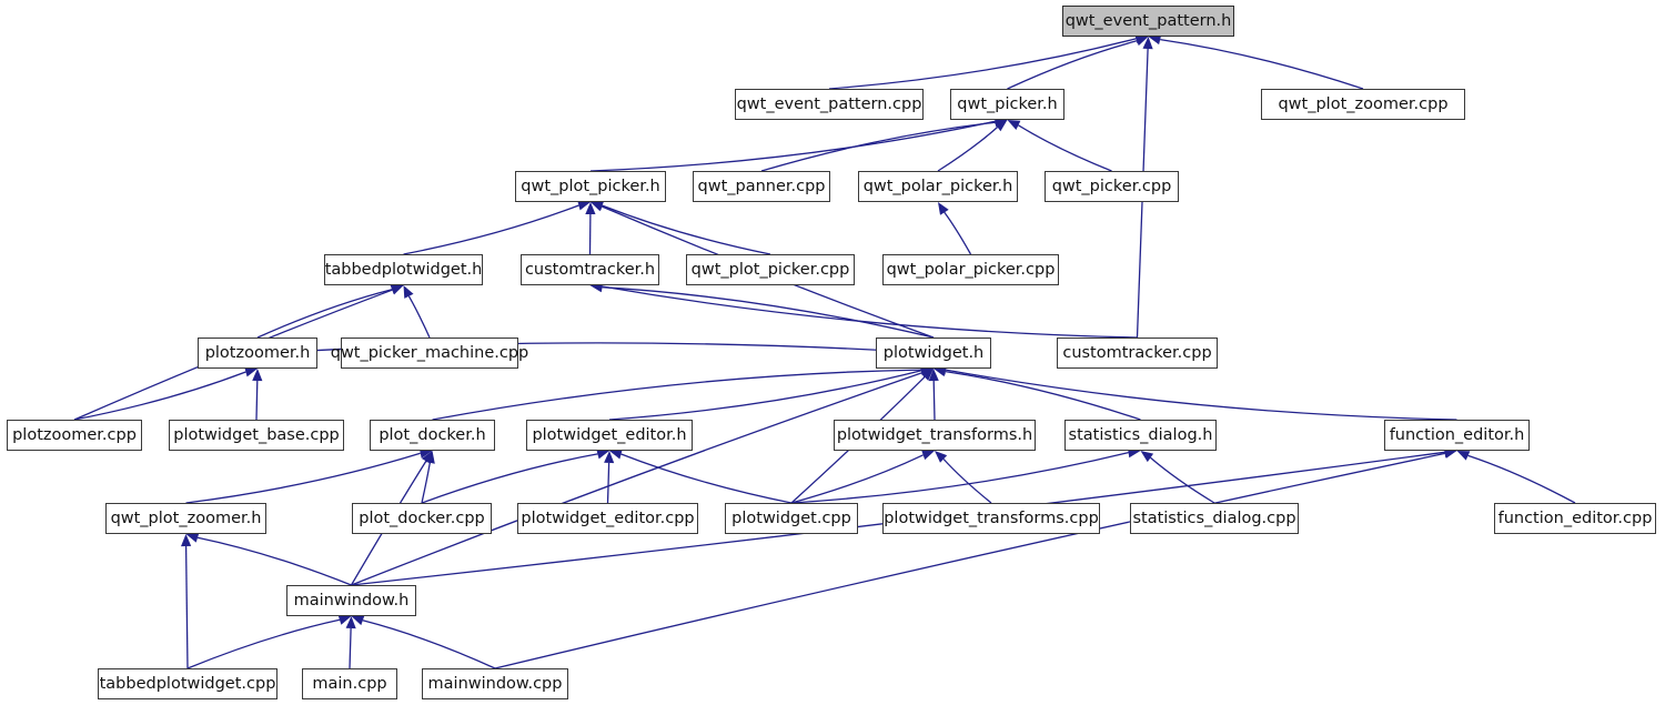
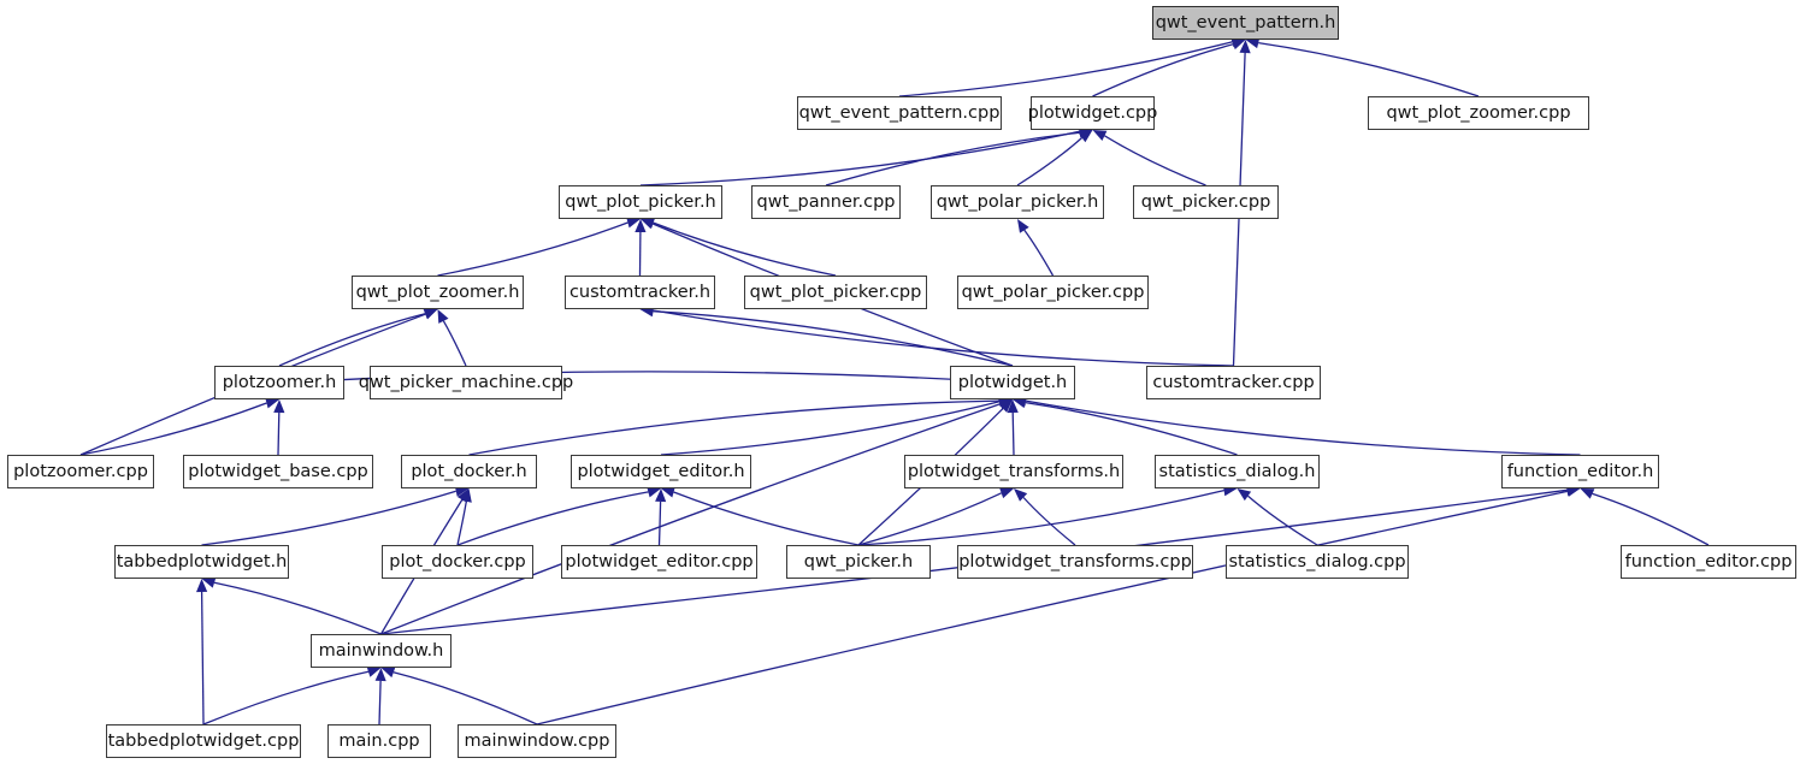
  qwt_event_pattern.h
  qwt_event_pattern.cpp
- qwt_picker.h
+ plotwidget.cpp
  qwt_plot_zoomer.cpp
  qwt_plot_picker.h
  qwt_panner.cpp
  qwt_polar_picker.h
  qwt_picker.cpp
- tabbedplotwidget.h
+ qwt_plot_zoomer.h
  customtracker.h
  qwt_plot_picker.cpp
  qwt_polar_picker.cpp
  plotzoomer.h
  qwt_picker_machine.cpp
  plotwidget.h
  customtracker.cpp
  plotzoomer.cpp
  plotwidget_base.cpp
  plot_docker.h
  plotwidget_editor.h
  plotwidget_transforms.h
  statistics_dialog.h
  function_editor.h
- qwt_plot_zoomer.h
+ tabbedplotwidget.h
  plot_docker.cpp
  plotwidget_editor.cpp
- plotwidget.cpp
+ qwt_picker.h
  plotwidget_transforms.cpp
  statistics_dialog.cpp
  function_editor.cpp
  mainwindow.h
  tabbedplotwidget.cpp
  main.cpp
  mainwindow.cpp
